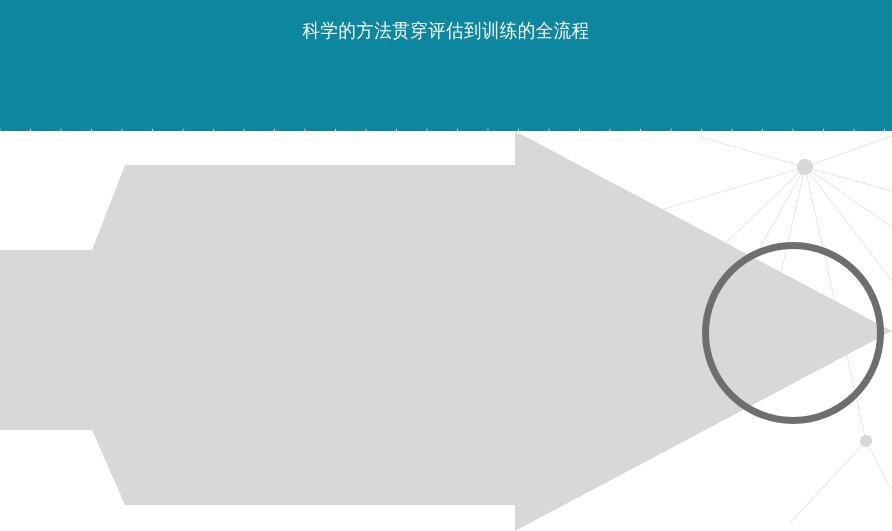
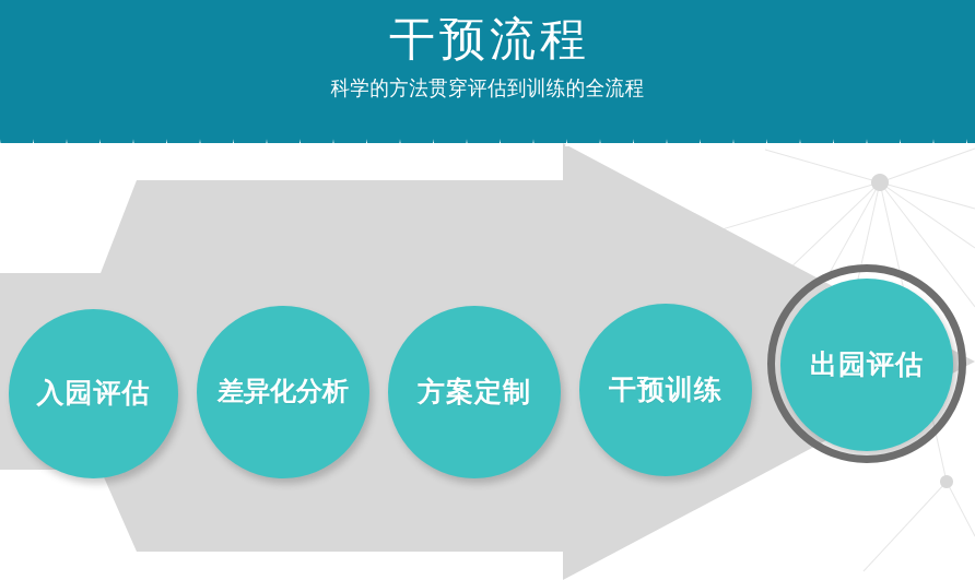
+ 入园评估
+ 差异化分析
+ 方案定制
+ 干预训练
+ 出园评估
+ 干预流程
  科学的方法贯穿评估到训练的全流程
